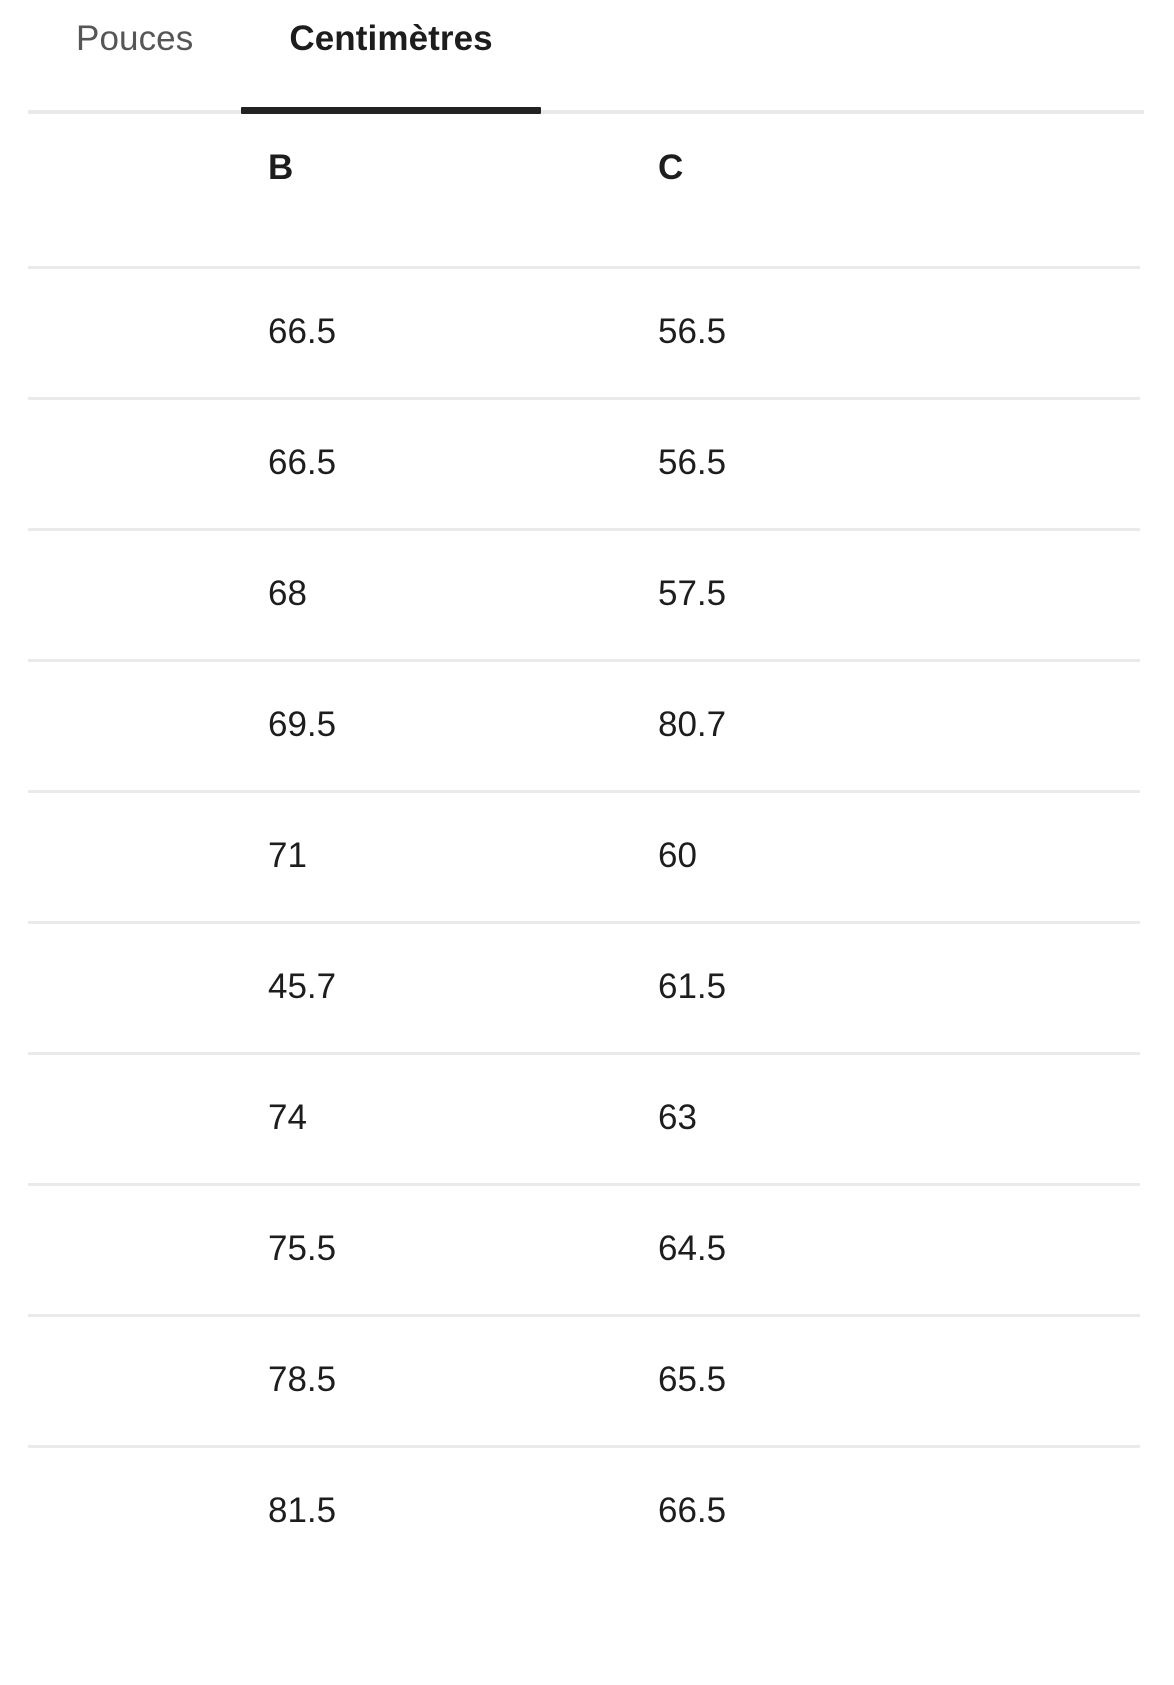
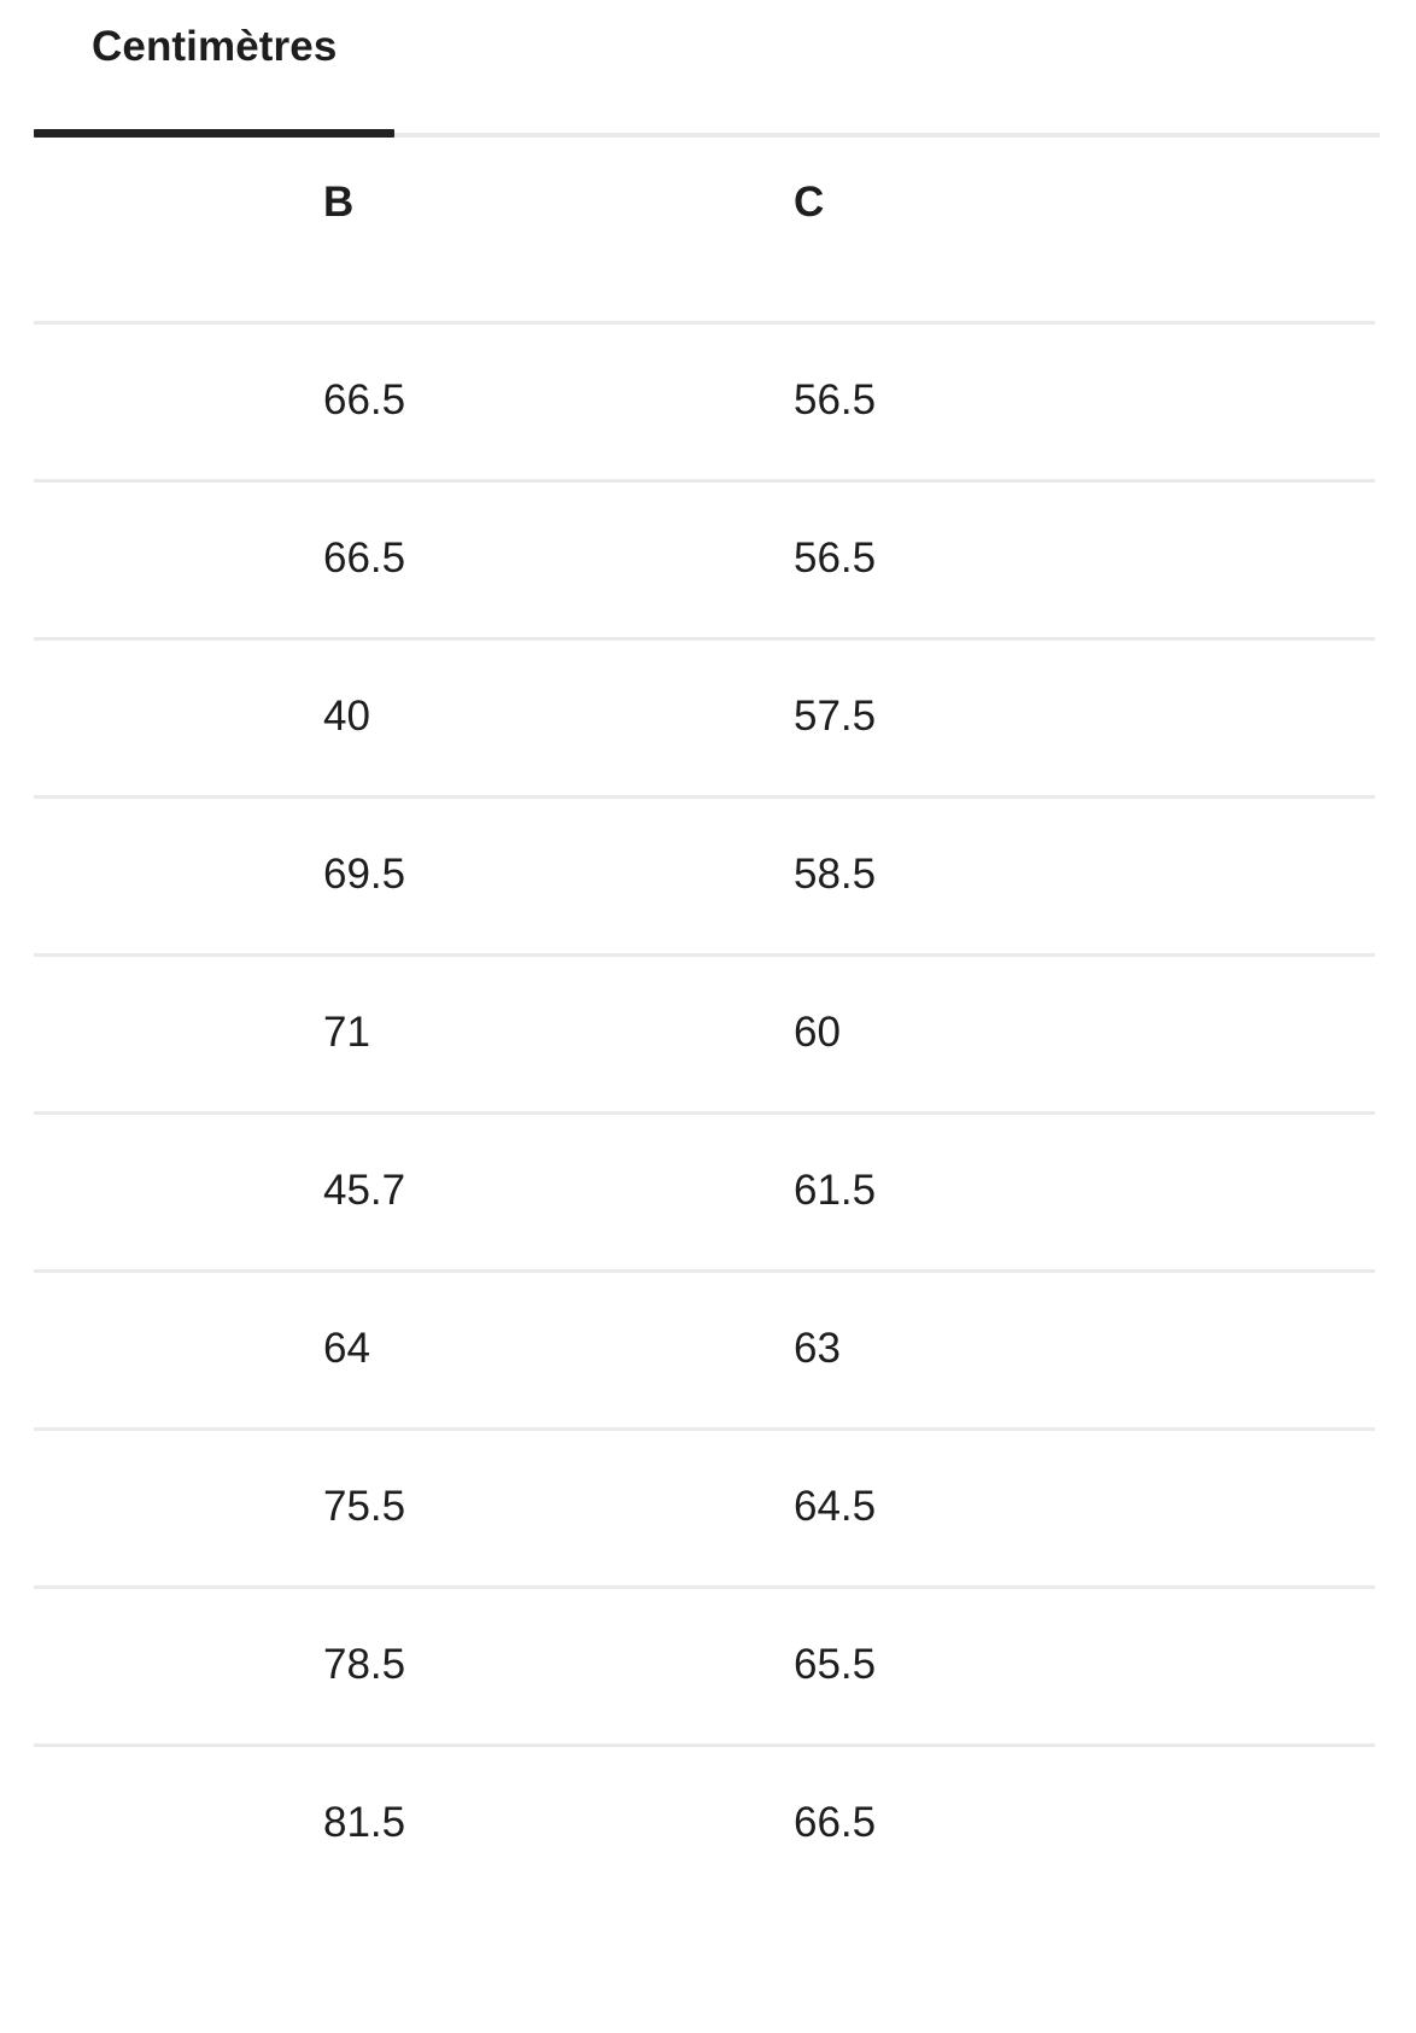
- Pouces
  Centimètres
  	B	C
  	66.5	56.5
  	66.5	56.5
- 	68	57.5
+ 	40	57.5
- 	69.5	80.7
+ 	69.5	58.5
  	71	60
  	45.7	61.5
- 	74	63
+ 	64	63
  	75.5	64.5
  	78.5	65.5
  	81.5	66.5
